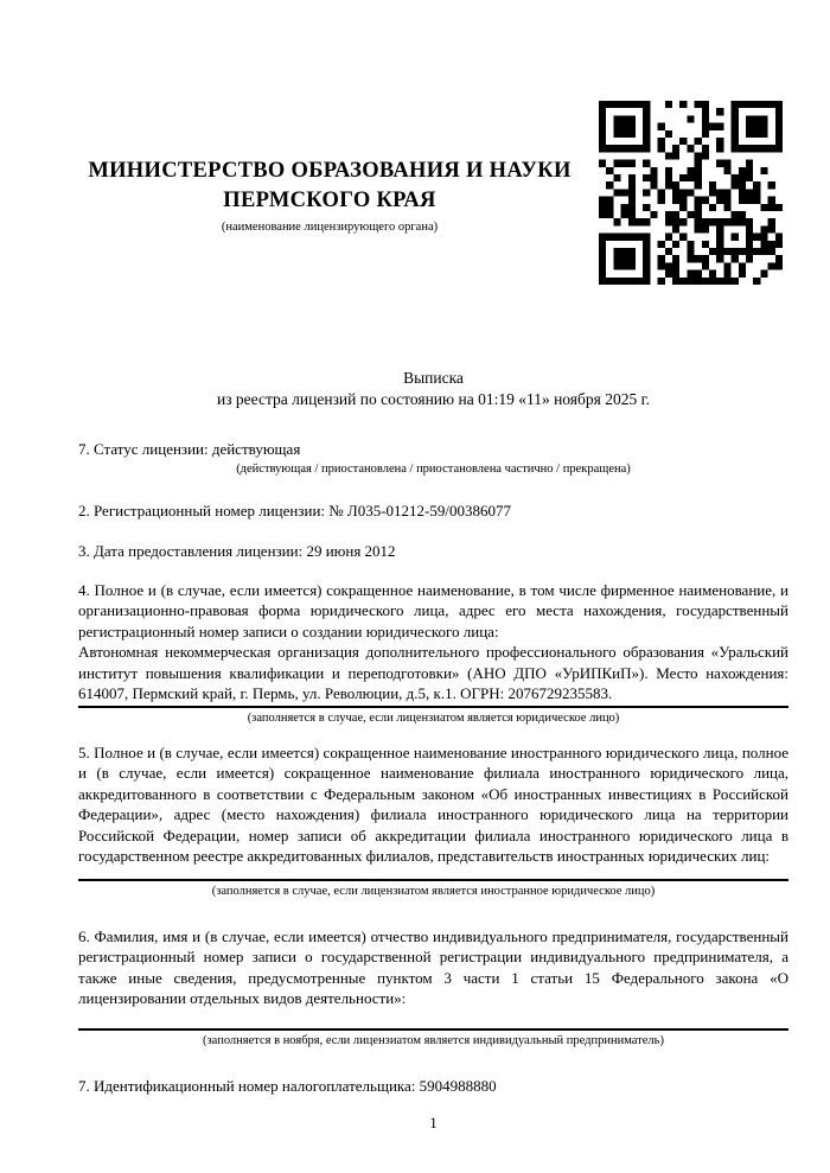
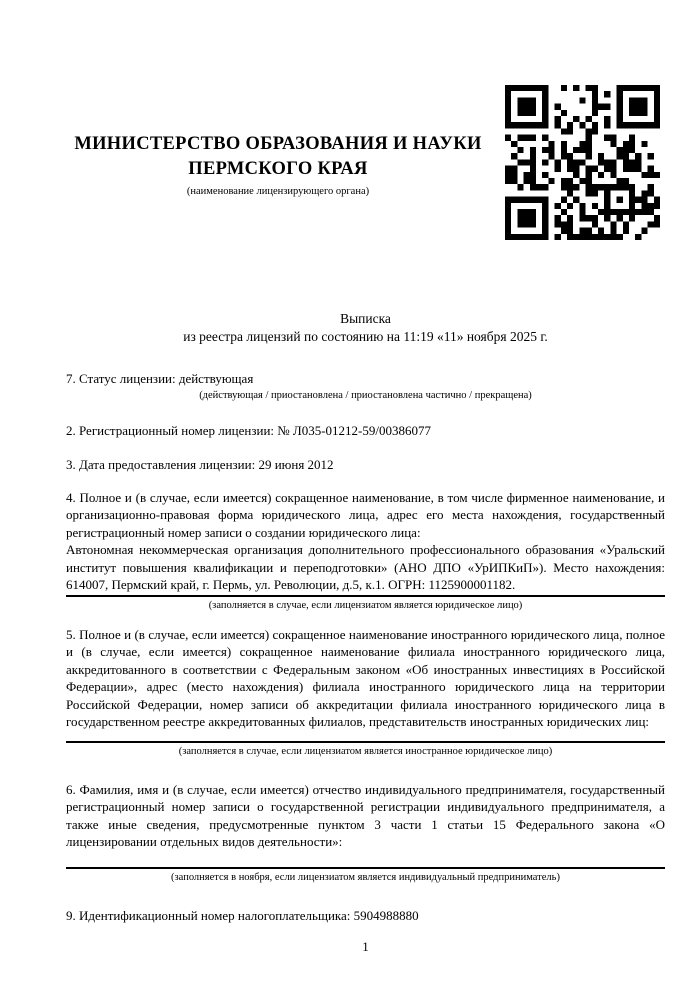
  МИНИСТЕРСТВО ОБРАЗОВАНИЯ И НАУКИ
  ПЕРМСКОГО КРАЯ
  (наименование лицензирующего органа)
  Выписка
- из реестра лицензий по состоянию на 01:19 «11» ноября 2025 г.
+ из реестра лицензий по состоянию на 11:19 «11» ноября 2025 г.
  7. Статус лицензии: действующая
  (действующая / приостановлена / приостановлена частично / прекращена)
  2. Регистрационный номер лицензии: № Л035-01212-59/00386077
  3. Дата предоставления лицензии: 29 июня 2012
  4. Полное и (в случае, если имеется) сокращенное наименование, в том числе фирменное наименование, и организационно-правовая форма юридического лица, адрес его места нахождения, государственный регистрационный номер записи о создании юридического лица:
- Автономная некоммерческая организация дополнительного профессионального образования «Уральский институт повышения квалификации и переподготовки» (АНО ДПО «УрИПКиП»). Место нахождения: 614007, Пермский край, г. Пермь, ул. Революции, д.5, к.1. ОГРН: 2076729235583.
+ Автономная некоммерческая организация дополнительного профессионального образования «Уральский институт повышения квалификации и переподготовки» (АНО ДПО «УрИПКиП»). Место нахождения: 614007, Пермский край, г. Пермь, ул. Революции, д.5, к.1. ОГРН: 1125900001182.
  (заполняется в случае, если лицензиатом является юридическое лицо)
  5. Полное и (в случае, если имеется) сокращенное наименование иностранного юридического лица, полное и (в случае, если имеется) сокращенное наименование филиала иностранного юридического лица, аккредитованного в соответствии с Федеральным законом «Об иностранных инвестициях в Российской Федерации», адрес (место нахождения) филиала иностранного юридического лица на территории Российской Федерации, номер записи об аккредитации филиала иностранного юридического лица в государственном реестре аккредитованных филиалов, представительств иностранных юридических лиц:
  (заполняется в случае, если лицензиатом является иностранное юридическое лицо)
  6. Фамилия, имя и (в случае, если имеется) отчество индивидуального предпринимателя, государственный регистрационный номер записи о государственной регистрации индивидуального предпринимателя, а также иные сведения, предусмотренные пунктом 3 части 1 статьи 15 Федерального закона «О лицензировании отдельных видов деятельности»:
  (заполняется в ноября, если лицензиатом является индивидуальный предприниматель)
- 7. Идентификационный номер налогоплательщика: 5904988880
+ 9. Идентификационный номер налогоплательщика: 5904988880
  1
